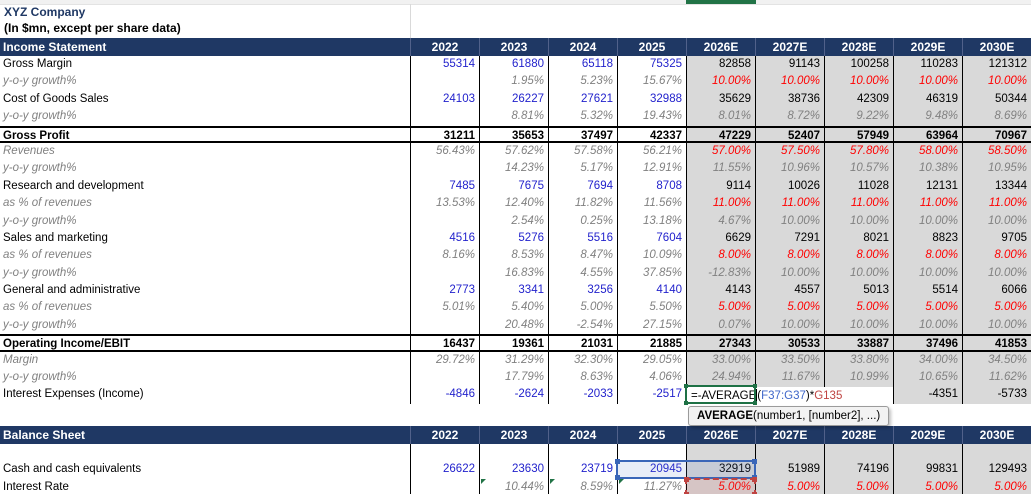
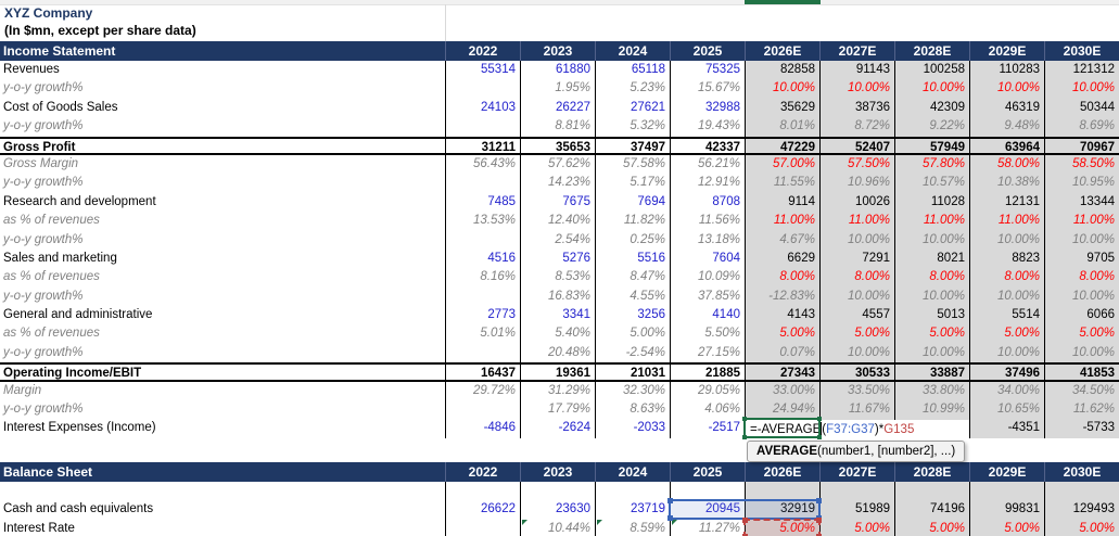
  XYZ Company
  (In $mn, except per share data)
  Income Statement
  2022
  2023
  2024
  2025
  2026E
  2027E
  2028E
  2029E
  2030E
- Gross Margin
+ Revenues
  55314
  61880
  65118
  75325
  82858
  91143
  100258
  110283
  121312
  y-o-y growth%
  1.95%
  5.23%
  15.67%
  10.00%
  10.00%
  10.00%
  10.00%
  10.00%
  Cost of Goods Sales
  24103
  26227
  27621
  32988
  35629
  38736
  42309
  46319
  50344
  y-o-y growth%
  8.81%
  5.32%
  19.43%
  8.01%
  8.72%
  9.22%
  9.48%
  8.69%
  Gross Profit
  31211
  35653
  37497
  42337
  47229
  52407
  57949
  63964
  70967
- Revenues
+ Gross Margin
  56.43%
  57.62%
  57.58%
  56.21%
  57.00%
  57.50%
  57.80%
  58.00%
  58.50%
  y-o-y growth%
  14.23%
  5.17%
  12.91%
  11.55%
  10.96%
  10.57%
  10.38%
  10.95%
  Research and development
  7485
  7675
  7694
  8708
  9114
  10026
  11028
  12131
  13344
  as % of revenues
  13.53%
  12.40%
  11.82%
  11.56%
  11.00%
  11.00%
  11.00%
  11.00%
  11.00%
  y-o-y growth%
  2.54%
  0.25%
  13.18%
  4.67%
  10.00%
  10.00%
  10.00%
  10.00%
  Sales and marketing
  4516
  5276
  5516
  7604
  6629
  7291
  8021
  8823
  9705
  as % of revenues
  8.16%
  8.53%
  8.47%
  10.09%
  8.00%
  8.00%
  8.00%
  8.00%
  8.00%
  y-o-y growth%
  16.83%
  4.55%
  37.85%
  -12.83%
  10.00%
  10.00%
  10.00%
  10.00%
  General and administrative
  2773
  3341
  3256
  4140
  4143
  4557
  5013
  5514
  6066
  as % of revenues
  5.01%
  5.40%
  5.00%
  5.50%
  5.00%
  5.00%
  5.00%
  5.00%
  5.00%
  y-o-y growth%
  20.48%
  -2.54%
  27.15%
  0.07%
  10.00%
  10.00%
  10.00%
  10.00%
  Operating Income/EBIT
  16437
  19361
  21031
  21885
  27343
  30533
  33887
  37496
  41853
  Margin
  29.72%
  31.29%
  32.30%
  29.05%
  33.00%
  33.50%
  33.80%
  34.00%
  34.50%
  y-o-y growth%
  17.79%
  8.63%
  4.06%
  24.94%
  11.67%
  10.99%
  10.65%
  11.62%
  Interest Expenses (Income)
  -4846
  -2624
  -2033
  -2517
  -4351
  -5733
  Balance Sheet
  2022
  2023
  2024
  2025
  2026E
  2027E
  2028E
  2029E
  2030E
  Cash and cash equivalents
  26622
  23630
  23719
  20945
  32919
  51989
  74196
  99831
  129493
  Interest Rate
  10.44%
  8.59%
  11.27%
  5.00%
  5.00%
  5.00%
  5.00%
  5.00%
  =-AVERAGE
  (
  F37:G37
  )*
  G135
  AVERAGE
  (number1, [number2], ...)
